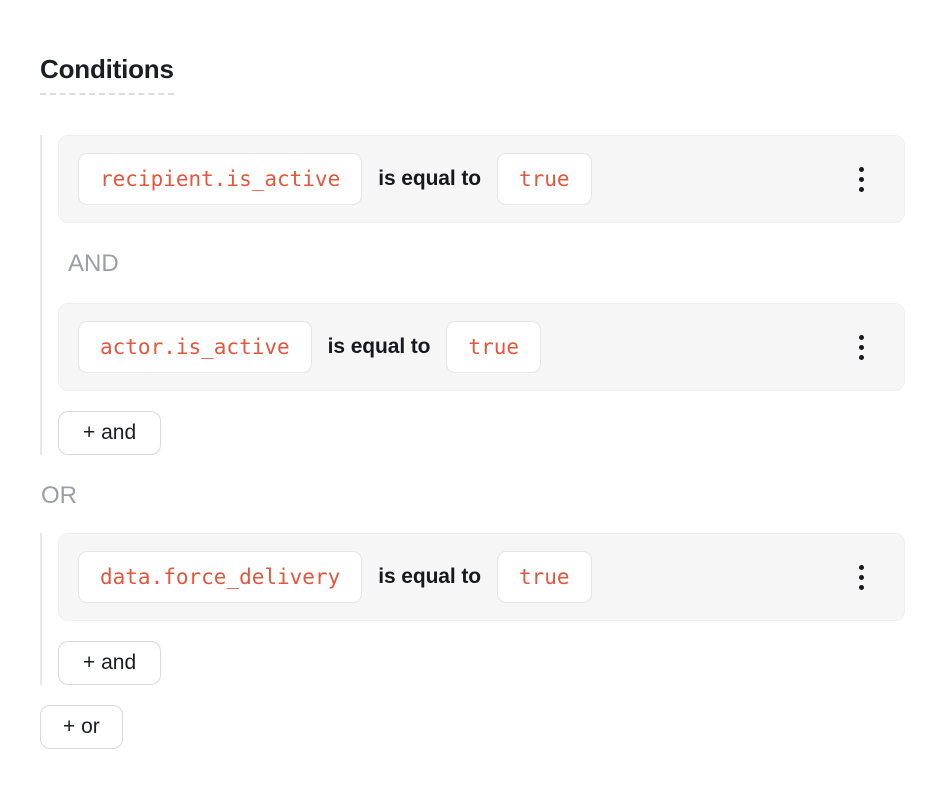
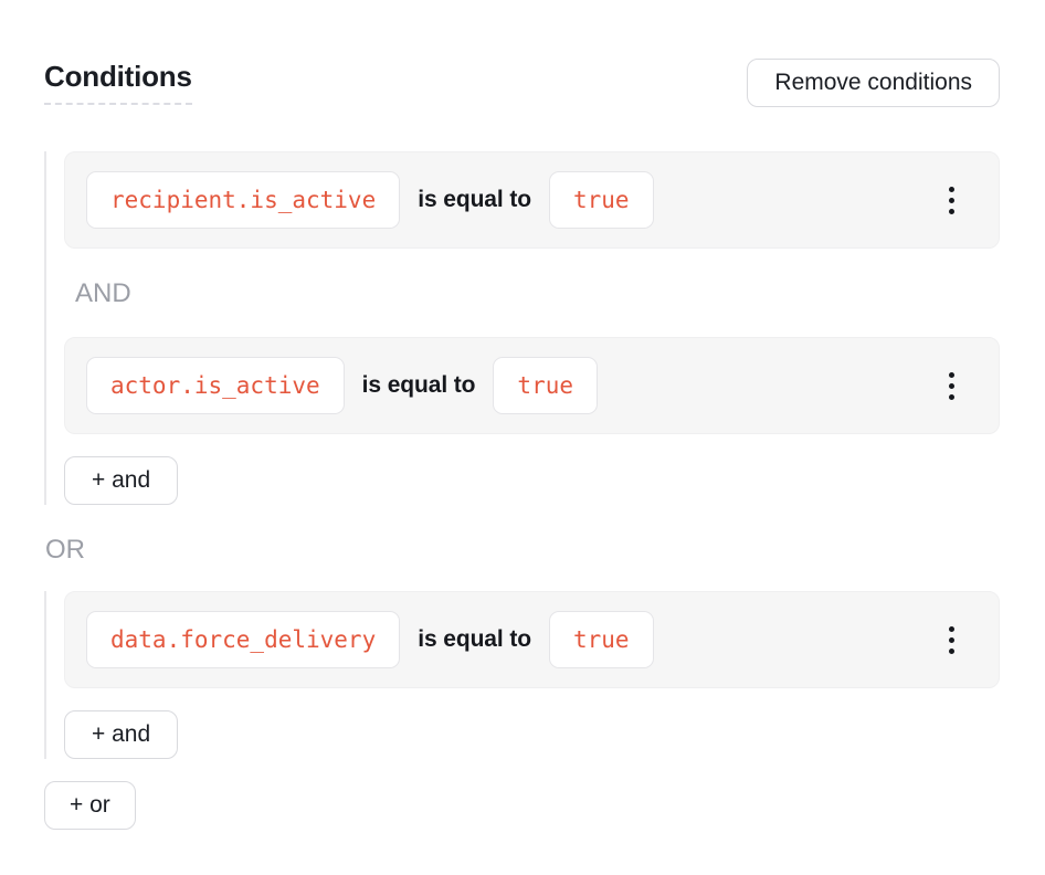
  Conditions
+ Remove conditions
  recipient.is_active
  is equal to
  true
  AND
  actor.is_active
  is equal to
  true
  + and
  OR
  data.force_delivery
  is equal to
  true
  + and
  + or
